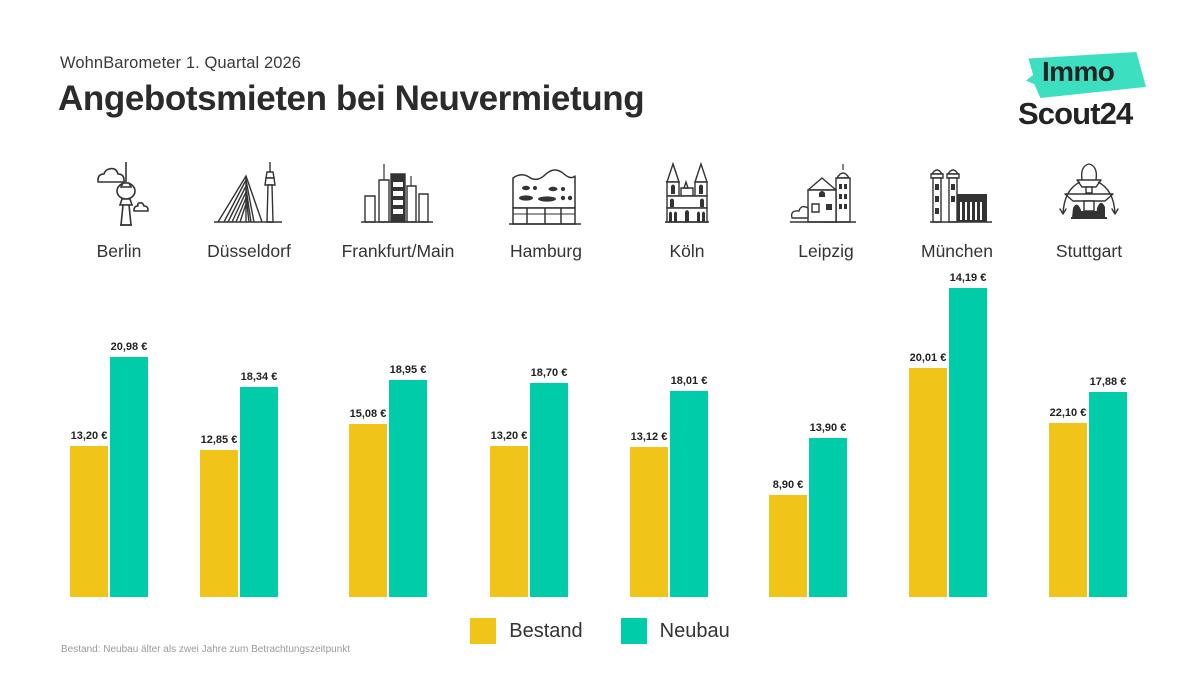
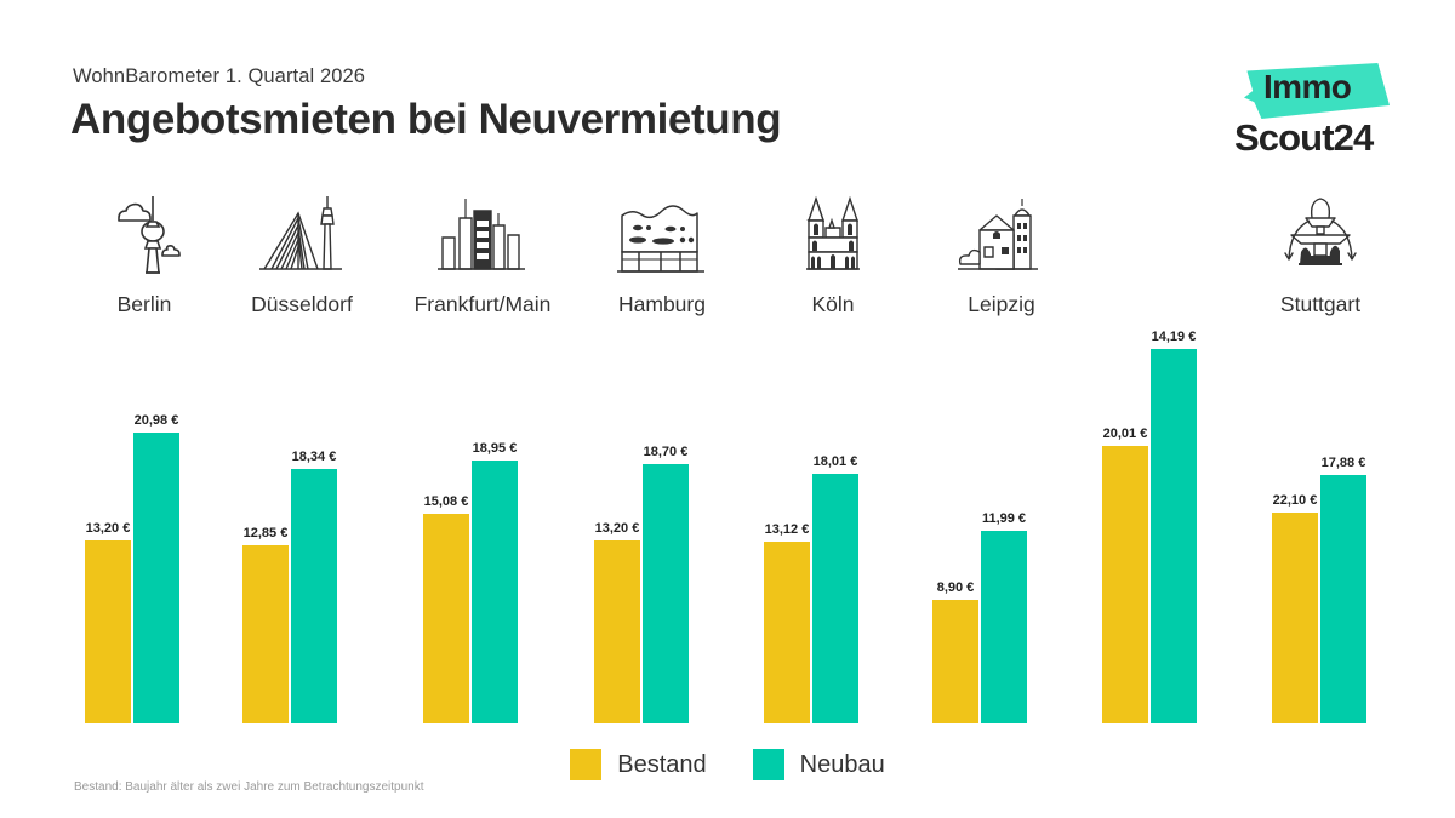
  WohnBarometer 1. Quartal 2026
  Angebotsmieten bei Neuvermietung
  Immo
  Scout24
  Berlin
  Düsseldorf
  Frankfurt/Main
  Hamburg
  Köln
  Leipzig
- München
  Stuttgart
  13,20 €
  20,98 €
  12,85 €
  18,34 €
  15,08 €
  18,95 €
  13,20 €
  18,70 €
  13,12 €
  18,01 €
  8,90 €
- 13,90 €
+ 11,99 €
  20,01 €
  14,19 €
  22,10 €
  17,88 €
  Bestand
  Neubau
- Bestand: Neubau älter als zwei Jahre zum Betrachtungszeitpunkt
+ Bestand: Baujahr älter als zwei Jahre zum Betrachtungszeitpunkt
